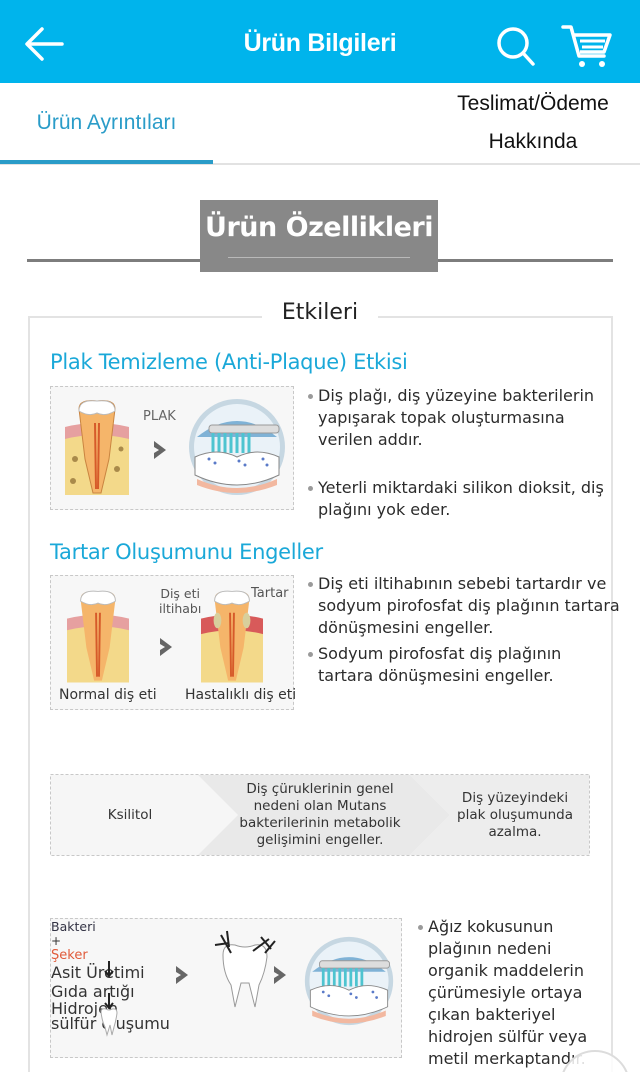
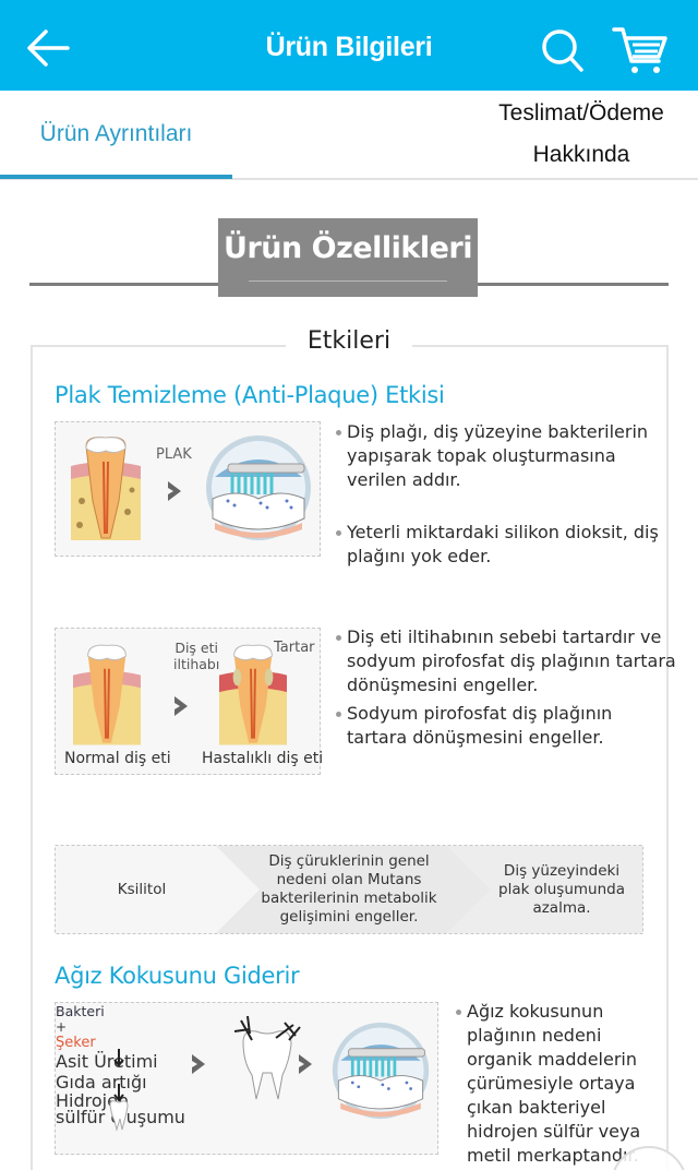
  Ürün Bilgileri
  Ürün Ayrıntıları
  Teslimat/Ödeme
  Hakkında
  Ürün Özellikleri
  Etkileri
  Plak Temizleme (Anti-Plaque) Etkisi
  PLAK
  Diş plağı, diş yüzeyine bakterilerin yapışarak topak oluşturmasına verilen addır.
  Yeterli miktardaki silikon dioksit, diş plağını yok eder.
- Tartar Oluşumunu Engeller
  Normal diş eti
  Diş eti
  iltihabı
  Tartar
  Hastalıklı diş eti
  Diş eti iltihabının sebebi tartardır ve sodyum pirofosfat diş plağının tartara dönüşmesini engeller.
  Sodyum pirofosfat diş plağının tartara dönüşmesini engeller.
  Ksilitol
  Diş çüruklerinin genel
  nedeni olan Mutans
  bakterilerinin metabolik
  gelişimini engeller.
  Diş yüzeyindeki
  plak oluşumunda
  azalma.
+ Ağız Kokusunu Giderir
  Bakteri
  +
  Şeker
  Asit Ürtimi
  Gıda artığı
  Hidroj
  sülfüruşumu
  Ağız kokusunun plağının nedeni organik maddelerin çürümesiyle ortaya çıkan bakteriyel hidrojen sülfür veya metil merkaptandır.
